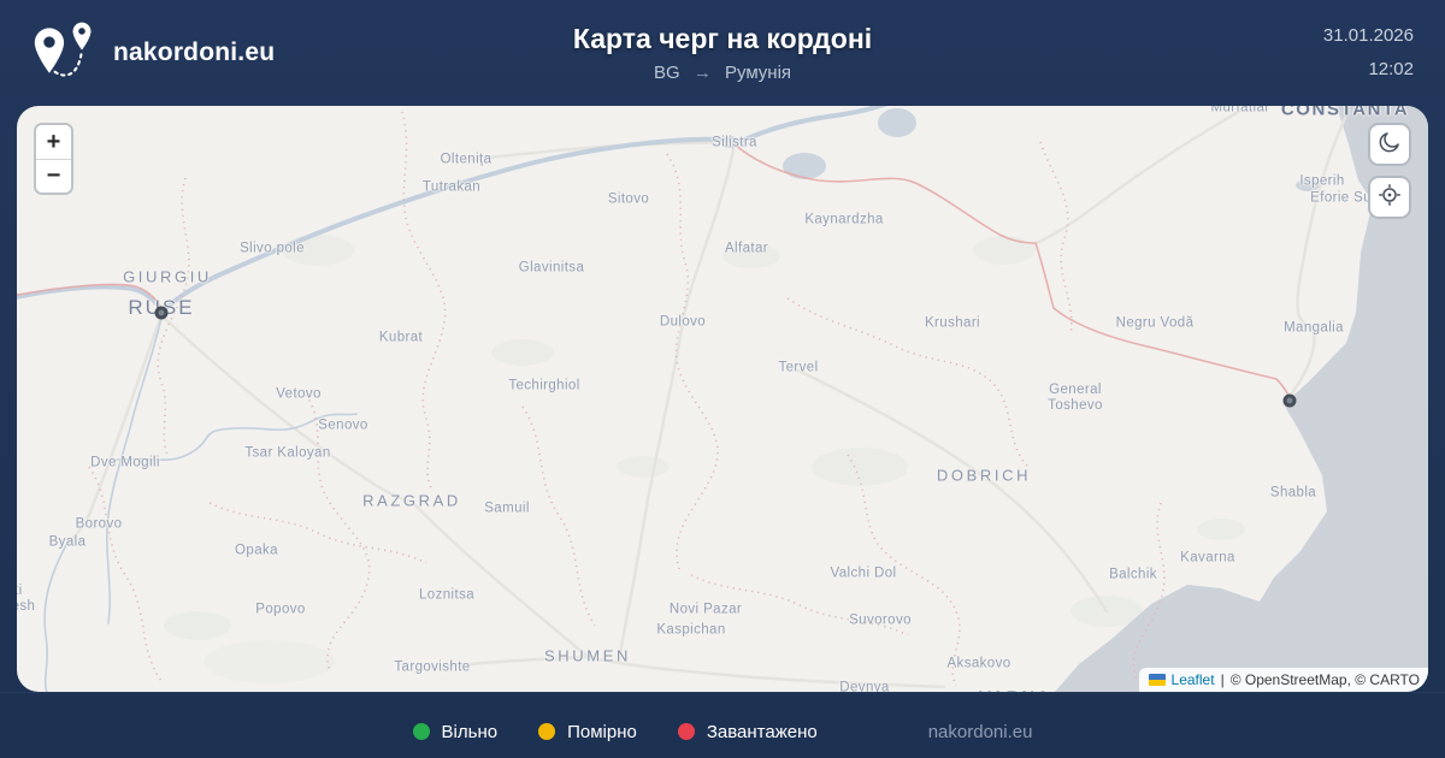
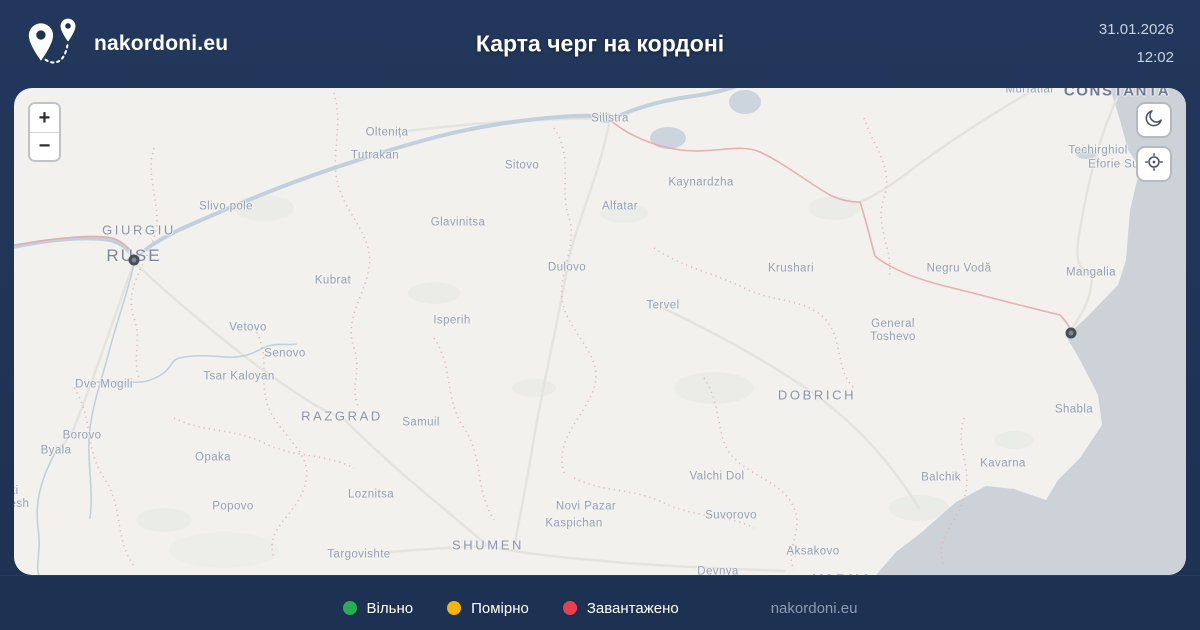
  nakordoni.eu
  Карта черг на кордоні
- BG → Румунія
  31.01.2026
  12:02
  Murfatlar
  CONSTANTA
  Silistra
  Oltenița
- Isperih
+ Techirghiol
  Tutrakan
  Eforie S
  Sitovo
  Kaynardzha
  Slivo pole
  Alfatar
  Glavinitsa
  GIURGIU
  RUSE
  Dulovo
  Krushari
  Negru Vodă
  Mangalia
  Kubrat
  Tervel
- Techirghiol
+ Isperih
  General
  Toshevo
  Vetovo
  Senovo
  Tsar Kaloyan
  Dve Mogili
  DOBRICH
  Shabla
  RAZGRAD
  Samuil
  Borovo
  Byala
  Opaka
  Kavarna
  Valchi Dol
  Balchik
  Loznitsa
  Popovo
  Novi Pazar
  Suvorovo
  Kaspichan
  SHUMEN
  Aksakovo
  Targovishte
  Devnya
  +
  −
- Leaflet
- |
- © OpenStreetMap, © CARTO
  Вільно
  Помірно
  Завантажено
  nakordoni.eu
